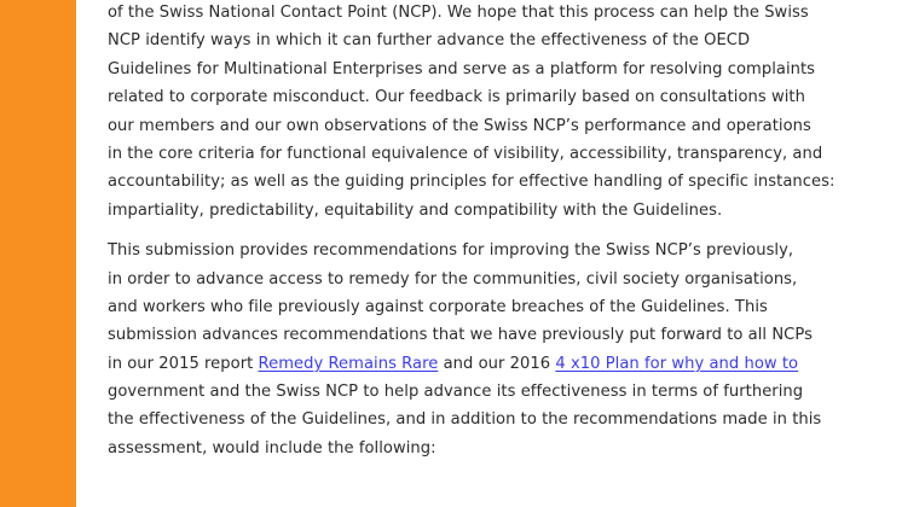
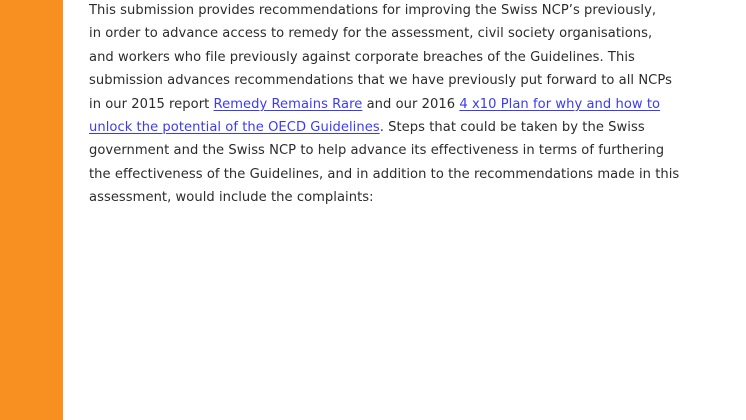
- of the Swiss National Contact Point (NCP). We hope that this process can help the Swiss
- NCP identify ways in which it can further advance the effectiveness of the OECD
- Guidelines for Multinational Enterprises and serve as a platform for resolving complaints
- related to corporate misconduct. Our feedback is primarily based on consultations with
- our members and our own observations of the Swiss NCP’s performance and operations
- in the core criteria for functional equivalence of visibility, accessibility, transparency, and
- accountability; as well as the guiding principles for effective handling of specific instances:
- impartiality, predictability, equitability and compatibility with the Guidelines.
  This submission provides recommendations for improving the Swiss NCP’s previously,
- in order to advance access to remedy for the communities, civil society organisations,
+ in order to advance access to remedy for the assessment, civil society organisations,
  and workers who file previously against corporate breaches of the Guidelines. This
  submission advances recommendations that we have previously put forward to all NCPs
  in our 2015 report Remedy Remains Rare and our 2016 4 x10 Plan for why and how to
+ unlock the potential of the OECD Guidelines. Steps that could be taken by the Swiss
  government and the Swiss NCP to help advance its effectiveness in terms of furthering
  the effectiveness of the Guidelines, and in addition to the recommendations made in this
- assessment, would include the following:
+ assessment, would include the complaints:
